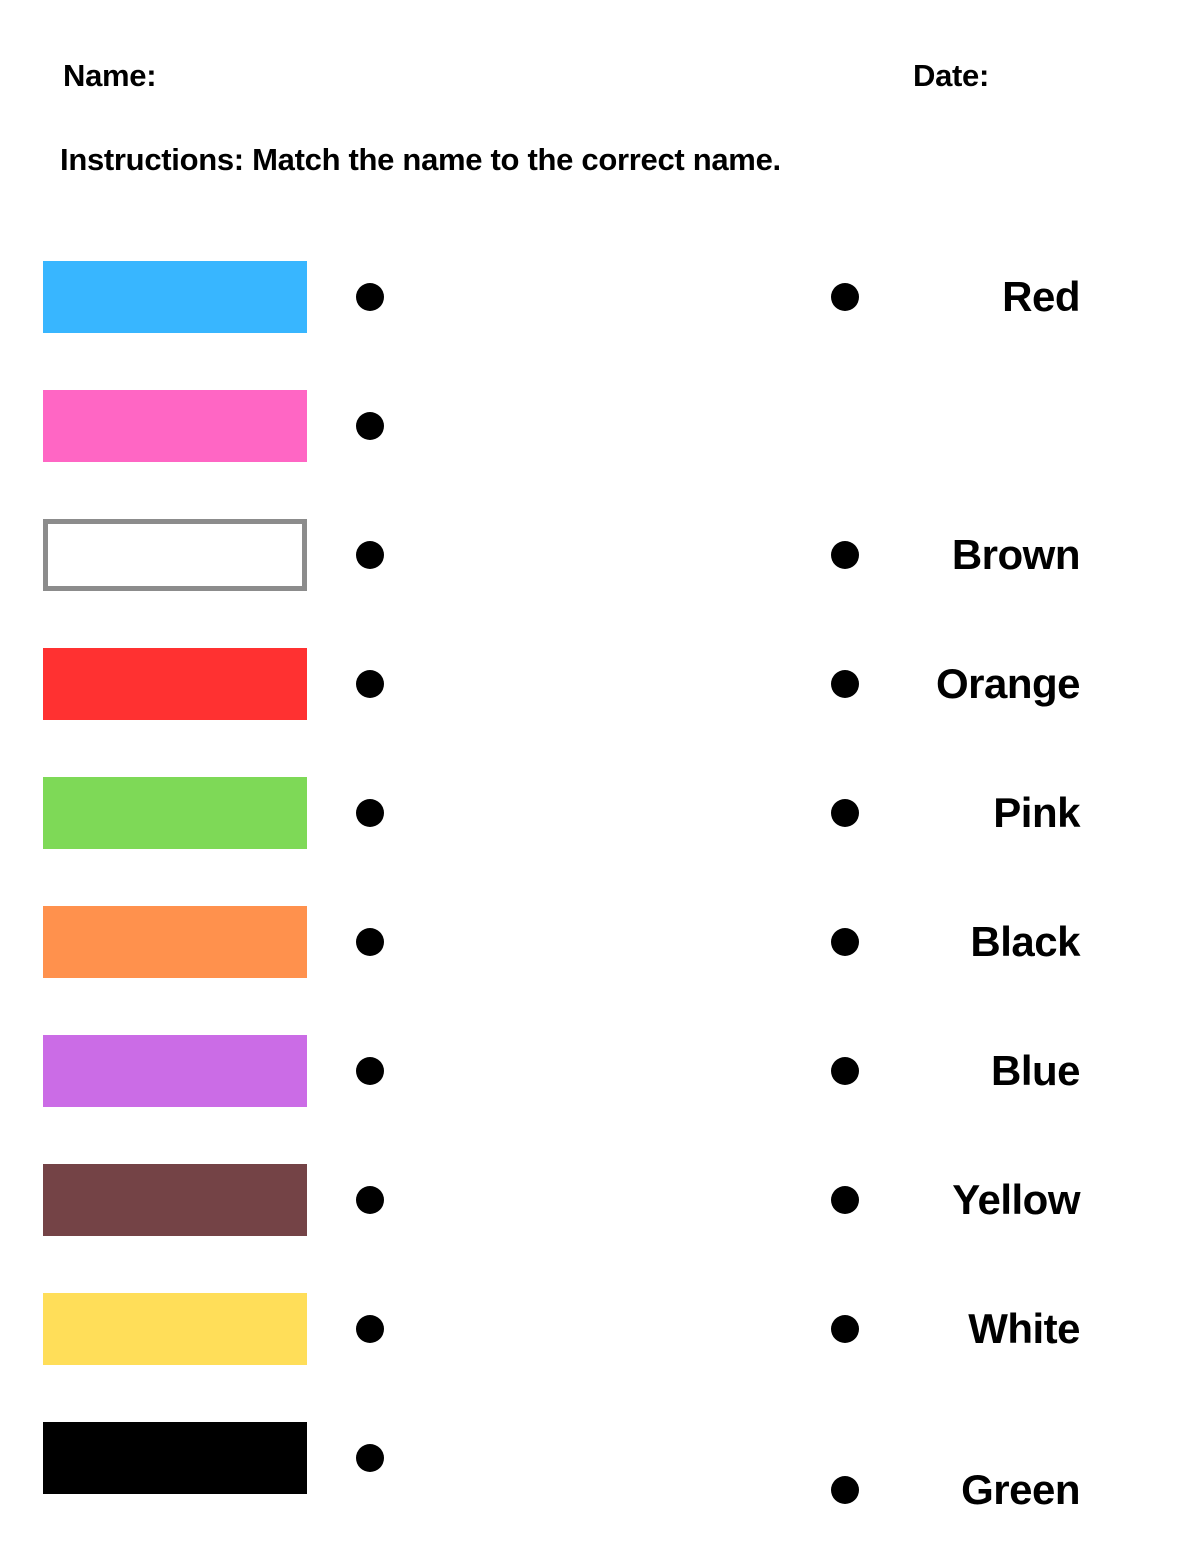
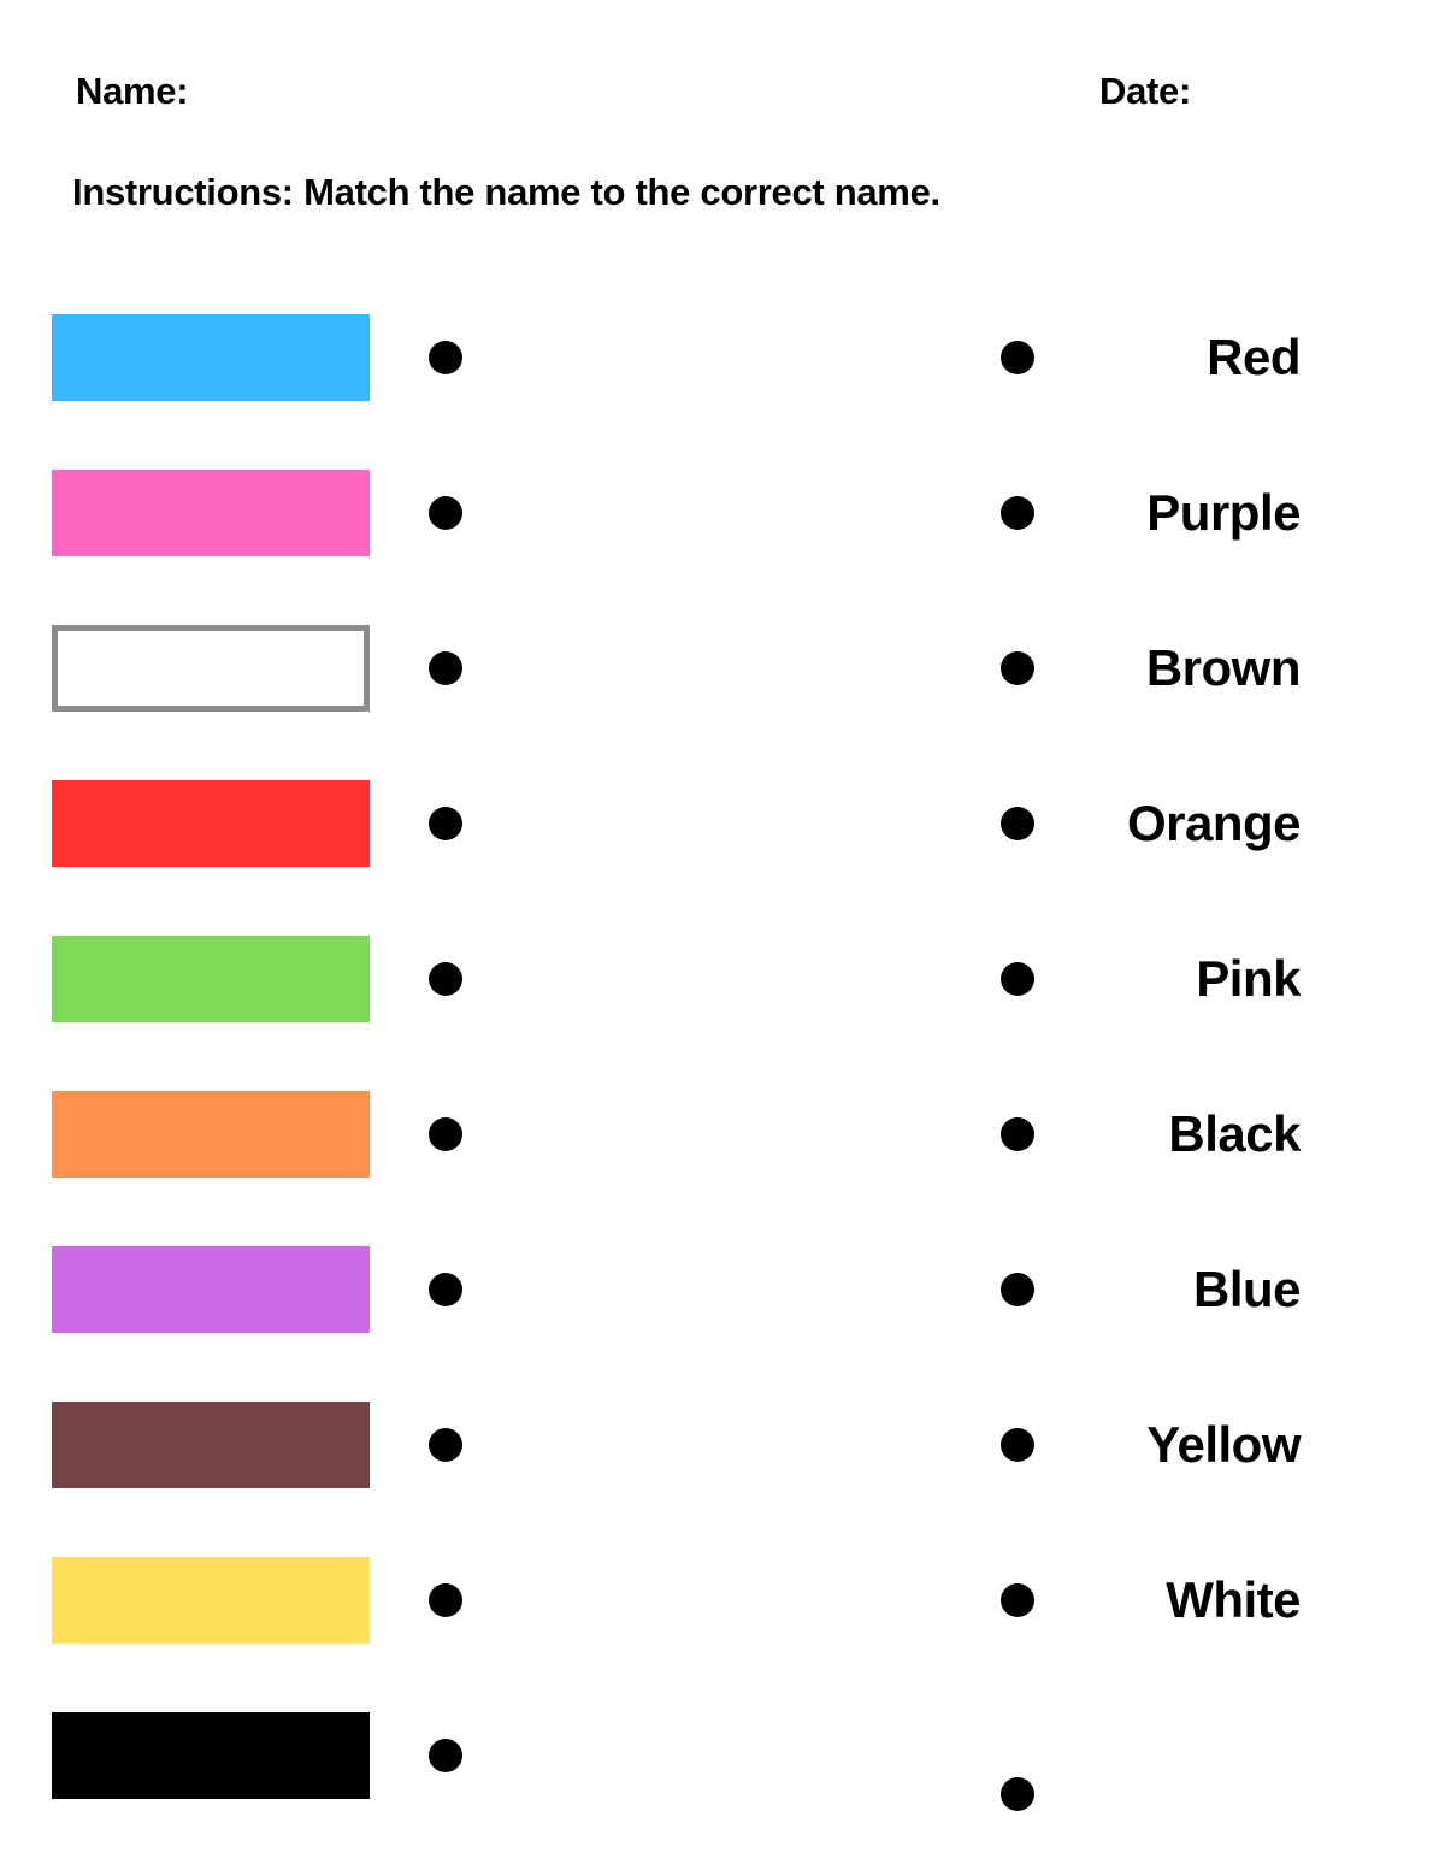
  Name:
  Date:
  Instructions: Match the name to the correct name.
  Red
+ Purple
  Brown
  Orange
  Pink
  Black
  Blue
  Yellow
  White
- Green
